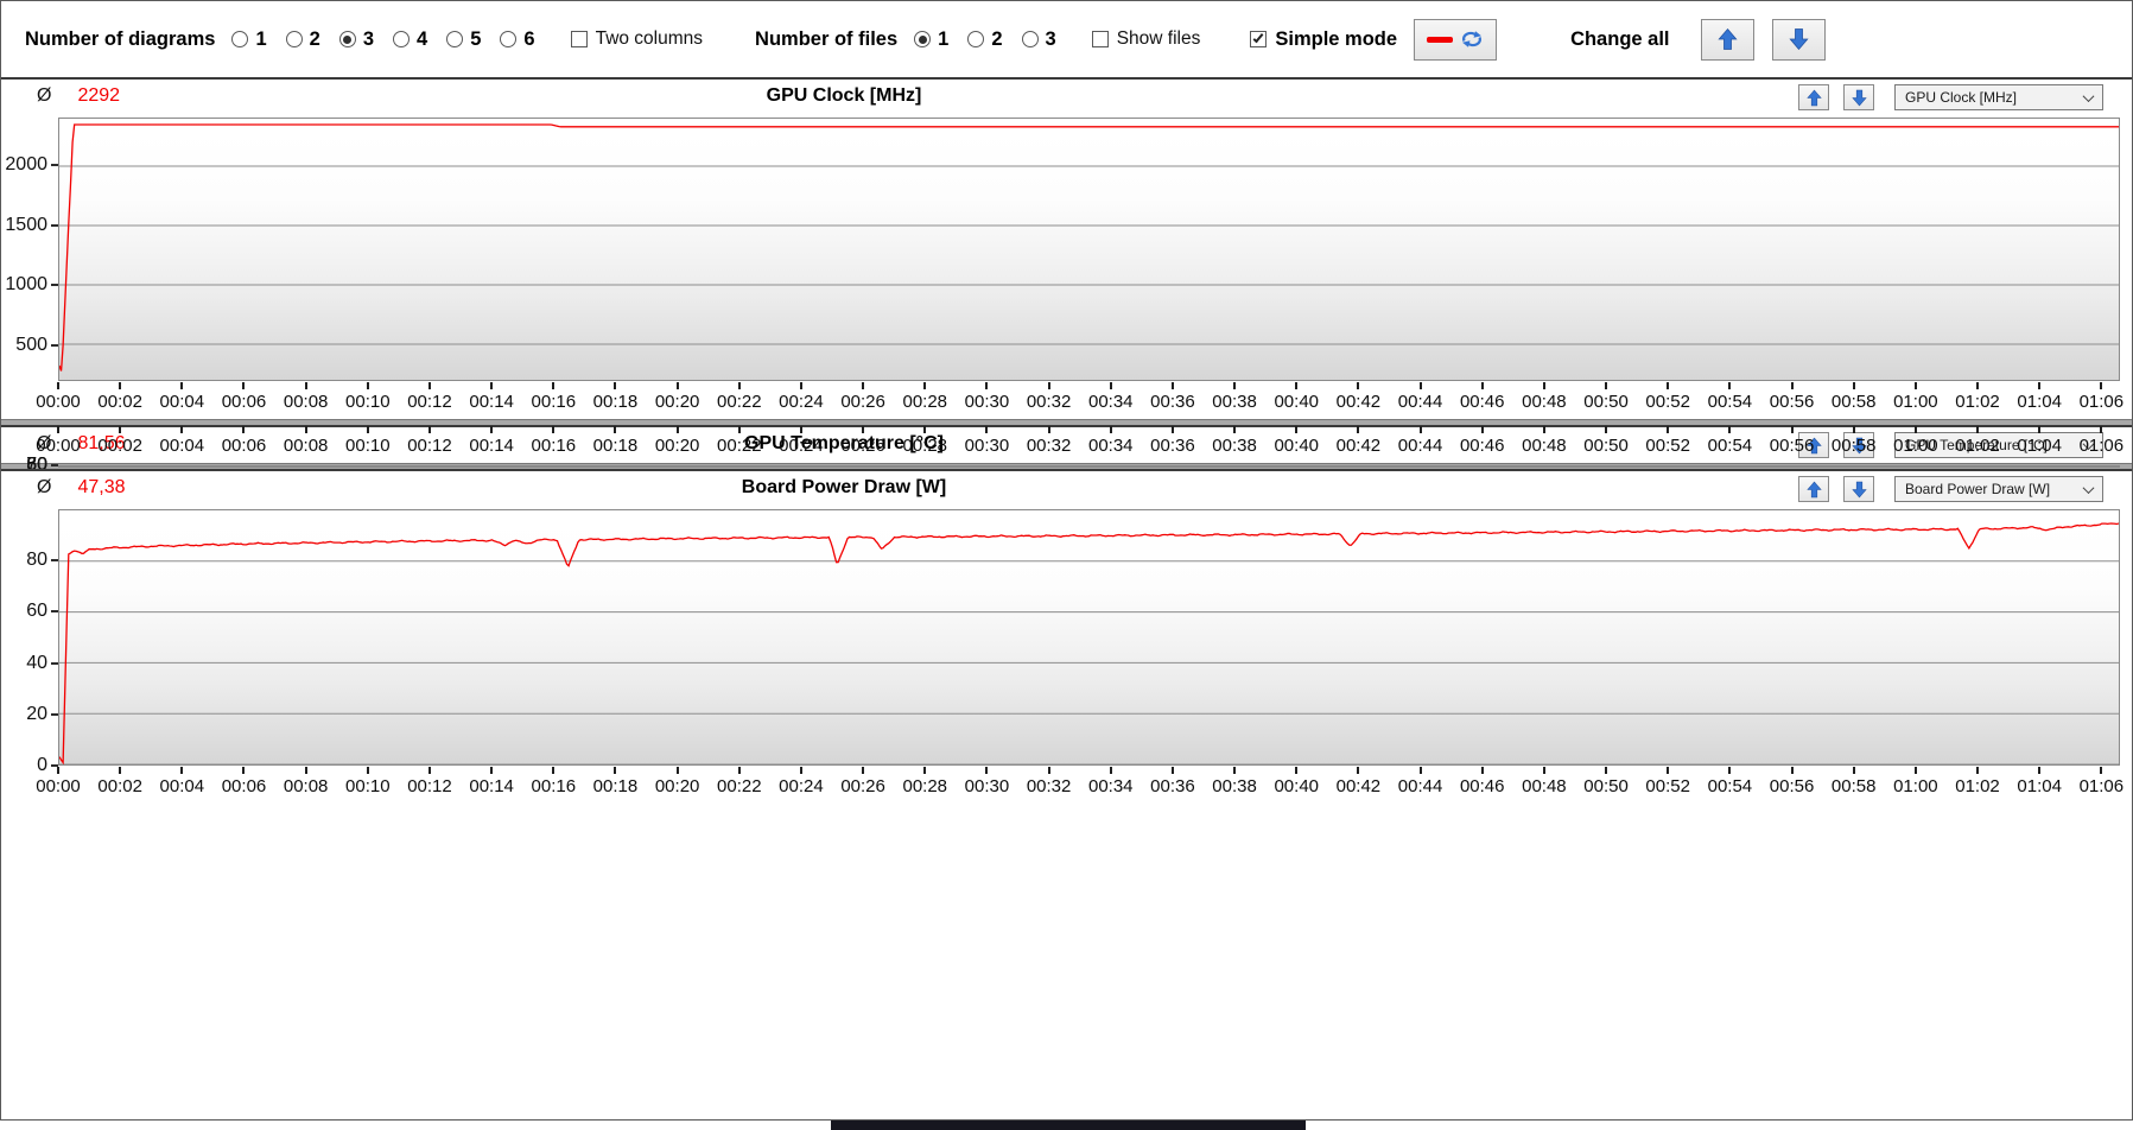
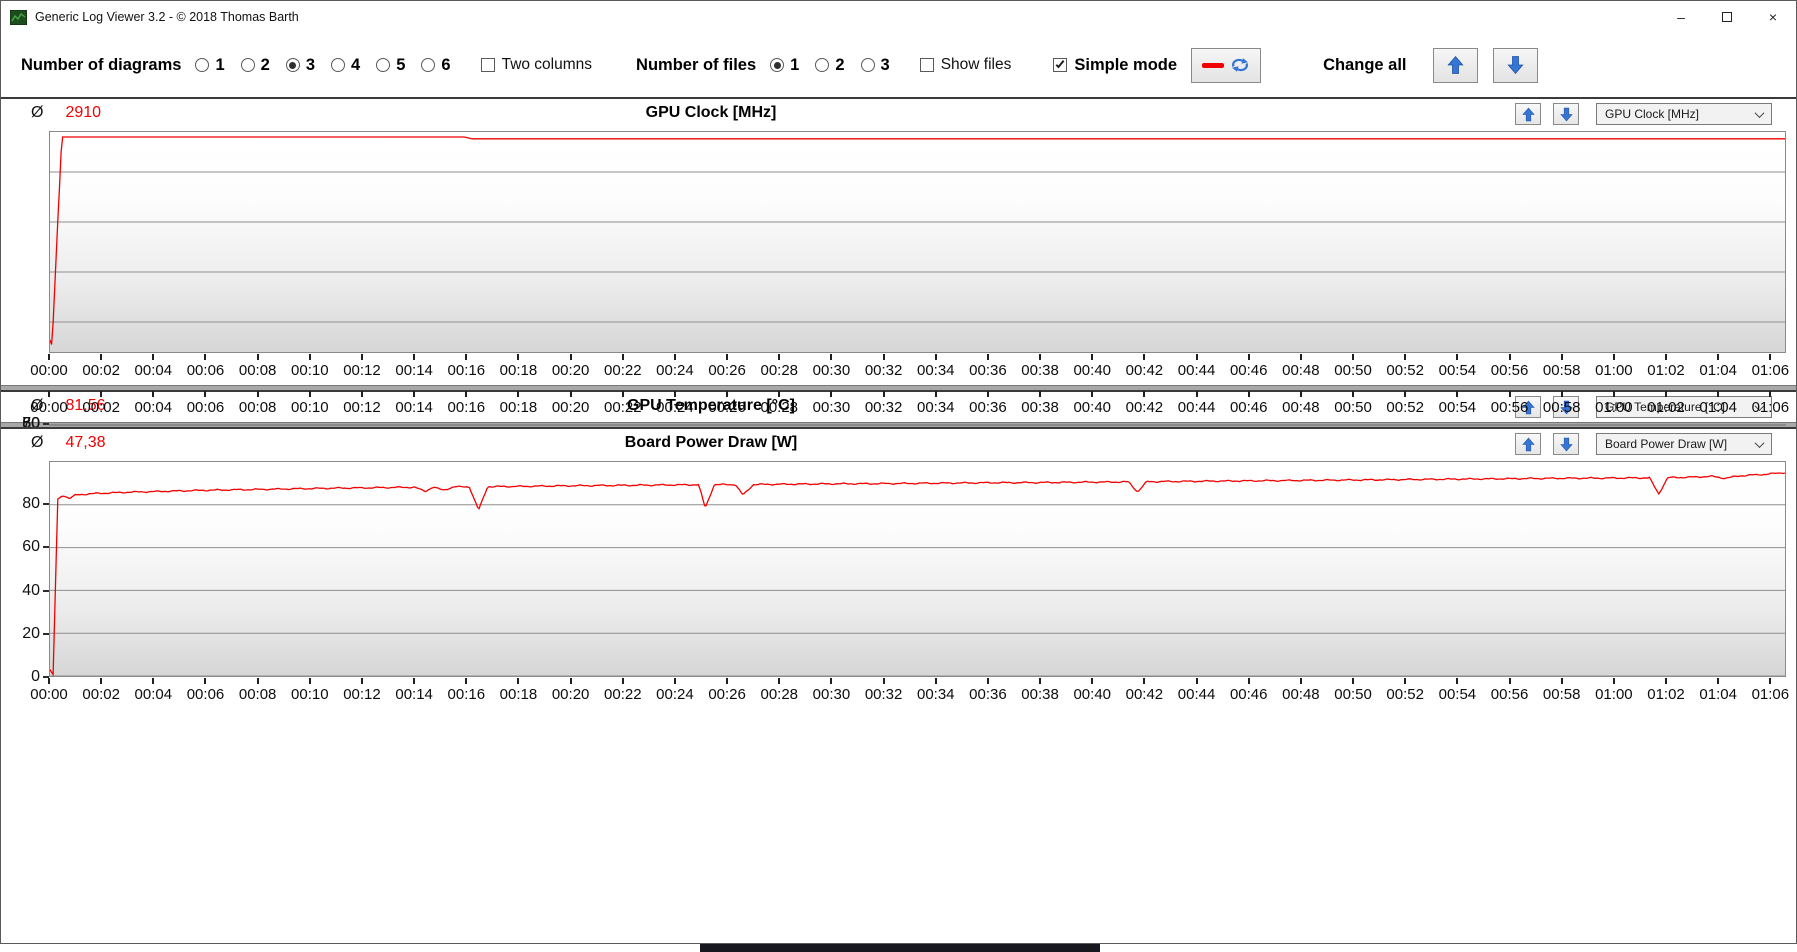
+ Generic Log Viewer 3.2 - © 2018 Thomas Barth
+ –
+ ×
  Number of diagrams
  1
  2
  3
  4
  5
  6
  Two columns
  Number of files
  1
  2
  3
  Show files
  Simple mode
  Change all
  Ø
- 2292
+ 2910
  GPU Clock [MHz]
  GPU Clock [MHz]
- 500
- 1000
- 1500
- 2000
  00:00
  00:02
  00:04
  00:06
  00:08
  00:10
  00:12
  00:14
  00:16
  00:18
  00:20
  00:22
  00:24
  00:26
  00:28
  00:30
  00:32
  00:34
  00:36
  00:38
  00:40
  00:42
  00:44
  00:46
  00:48
  00:50
  00:52
  00:54
  00:56
  00:58
  01:00
  01:02
  01:04
  01:06
  Ø
  81,56
  GPU Temperature [°C]
  GPU Temperature [°C]
  50
  60
  70
  80
  00:00
  00:02
  00:04
  00:06
  00:08
  00:10
  00:12
  00:14
  00:16
  00:18
  00:20
  00:22
  00:24
  00:26
  00:28
  00:30
  00:32
  00:34
  00:36
  00:38
  00:40
  00:42
  00:44
  00:46
  00:48
  00:50
  00:52
  00:54
  00:56
  00:58
  01:00
  01:02
  01:04
  01:06
  Ø
  47,38
  Board Power Draw [W]
  Board Power Draw [W]
  0
  20
  40
  60
  80
  00:00
  00:02
  00:04
  00:06
  00:08
  00:10
  00:12
  00:14
  00:16
  00:18
  00:20
  00:22
  00:24
  00:26
  00:28
  00:30
  00:32
  00:34
  00:36
  00:38
  00:40
  00:42
  00:44
  00:46
  00:48
  00:50
  00:52
  00:54
  00:56
  00:58
  01:00
  01:02
  01:04
  01:06
